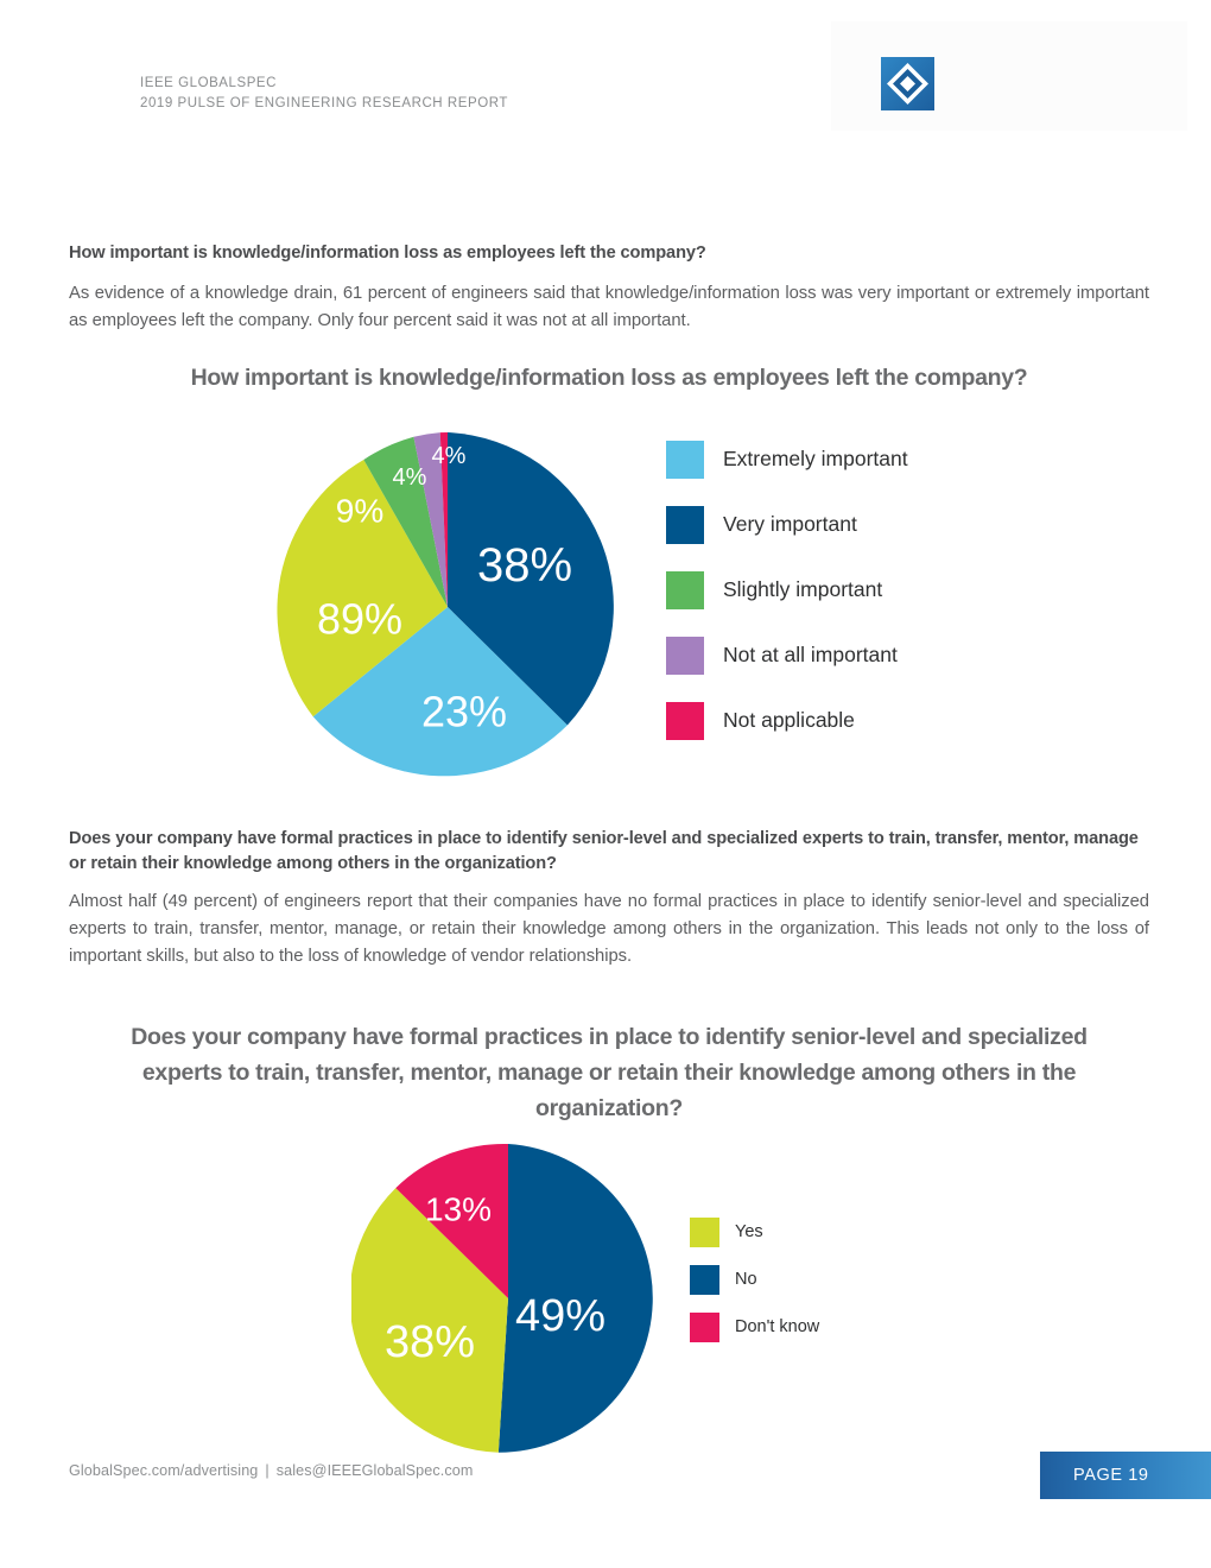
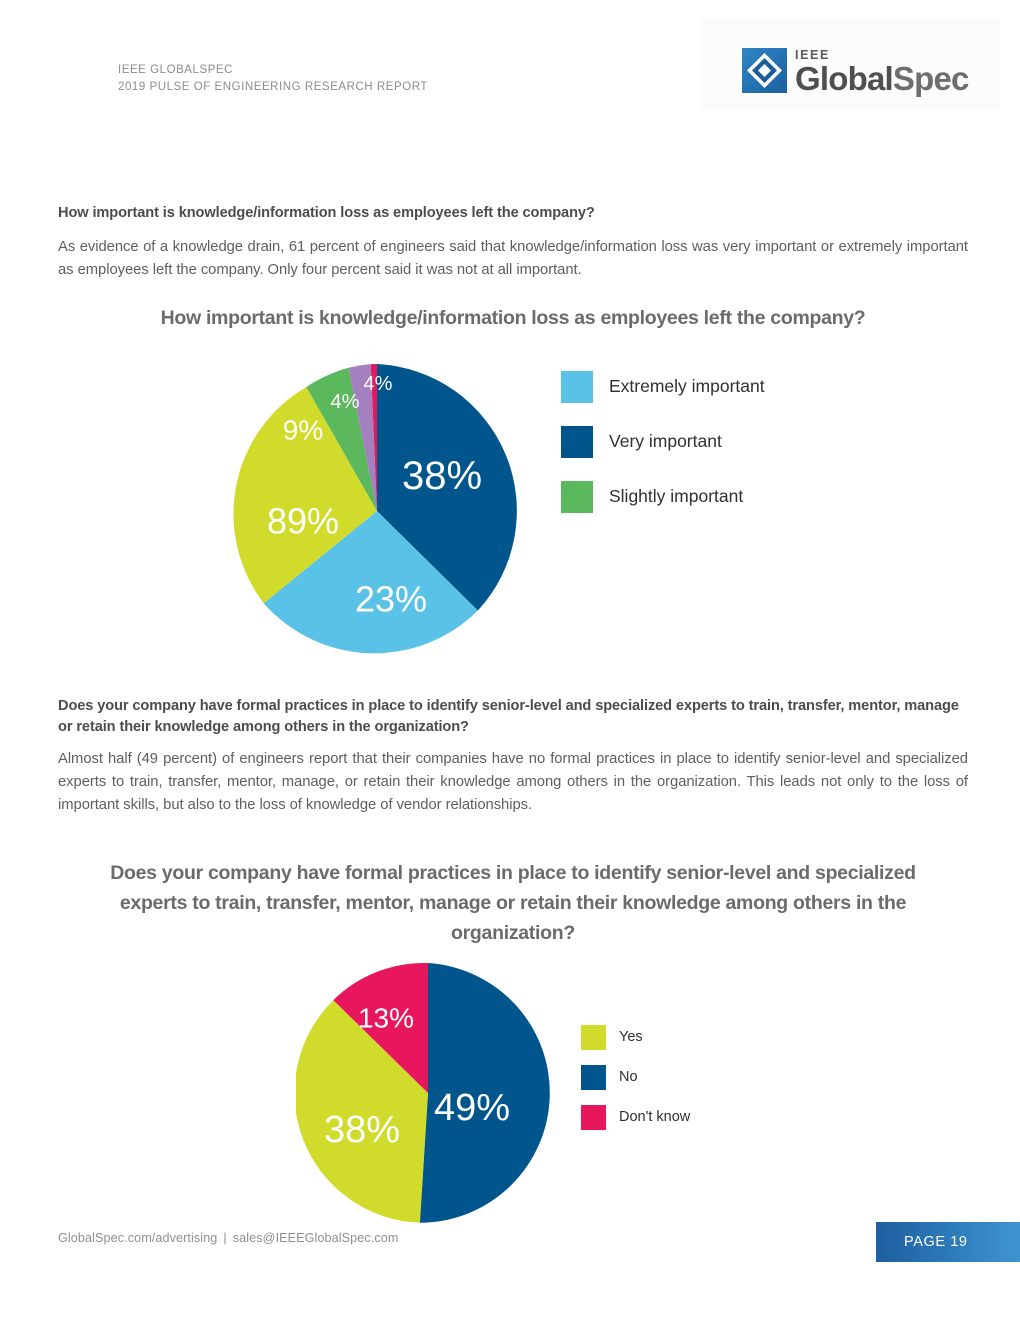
  IEEE GLOBALSPEC
  2019 PULSE OF ENGINEERING RESEARCH REPORT
+ IEEE
+ GlobalSpec
  How important is knowledge/information loss as employees left the company?
  As evidence of a knowledge drain, 61 percent of engineers said that knowledge/information loss was very important or extremely important as employees left the company. Only four percent said it was not at all important.
  How important is knowledge/information loss as employees left the company?
  38%
  23%
  89%
  9%
  4%
  4%
  Extremely important
  Very important
  Slightly important
- Not at all important
- Not applicable
  Does your company have formal practices in place to identify senior-level and specialized experts to train, transfer, mentor, manage or retain their knowledge among others in the organization?
  Almost half (49 percent) of engineers report that their companies have no formal practices in place to identify senior-level and specialized experts to train, transfer, mentor, manage, or retain their knowledge among others in the organization. This leads not only to the loss of important skills, but also to the loss of knowledge of vendor relationships.
  Does your company have formal practices in place to identify senior-level and specialized experts to train, transfer, mentor, manage or retain their knowledge among others in the organization?
  49%
  38%
  13%
  Yes
  No
  Don't know
  GlobalSpec.com/advertising | sales@IEEEGlobalSpec.com
  PAGE 19
